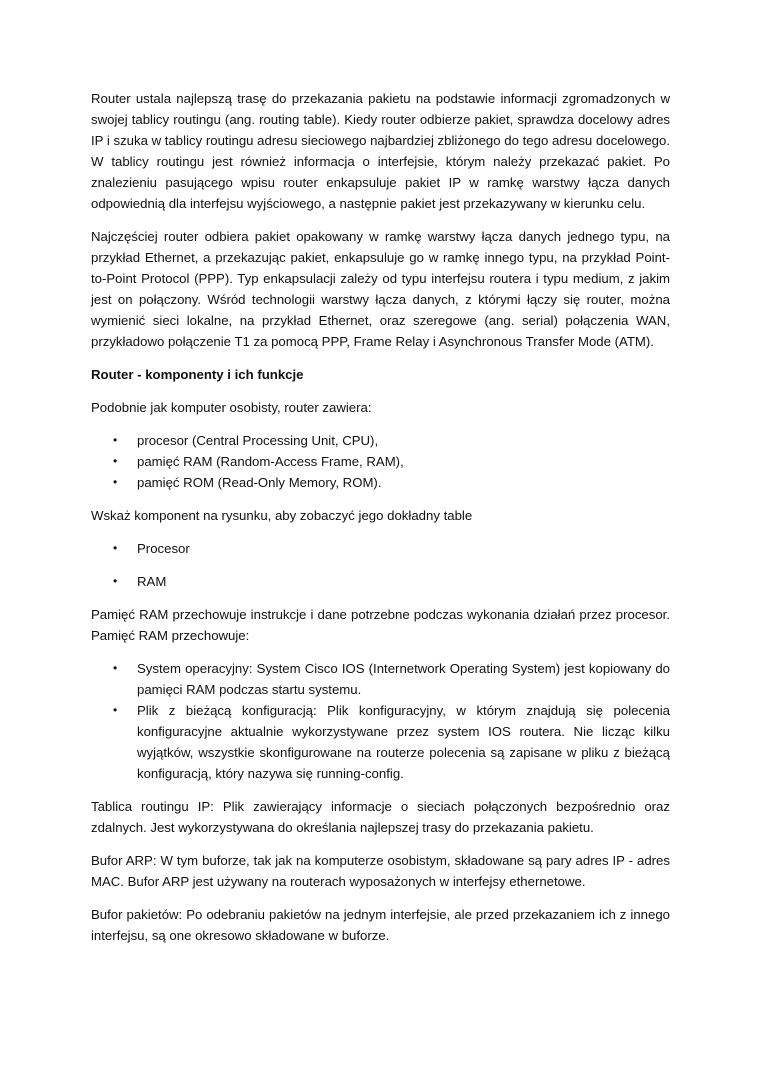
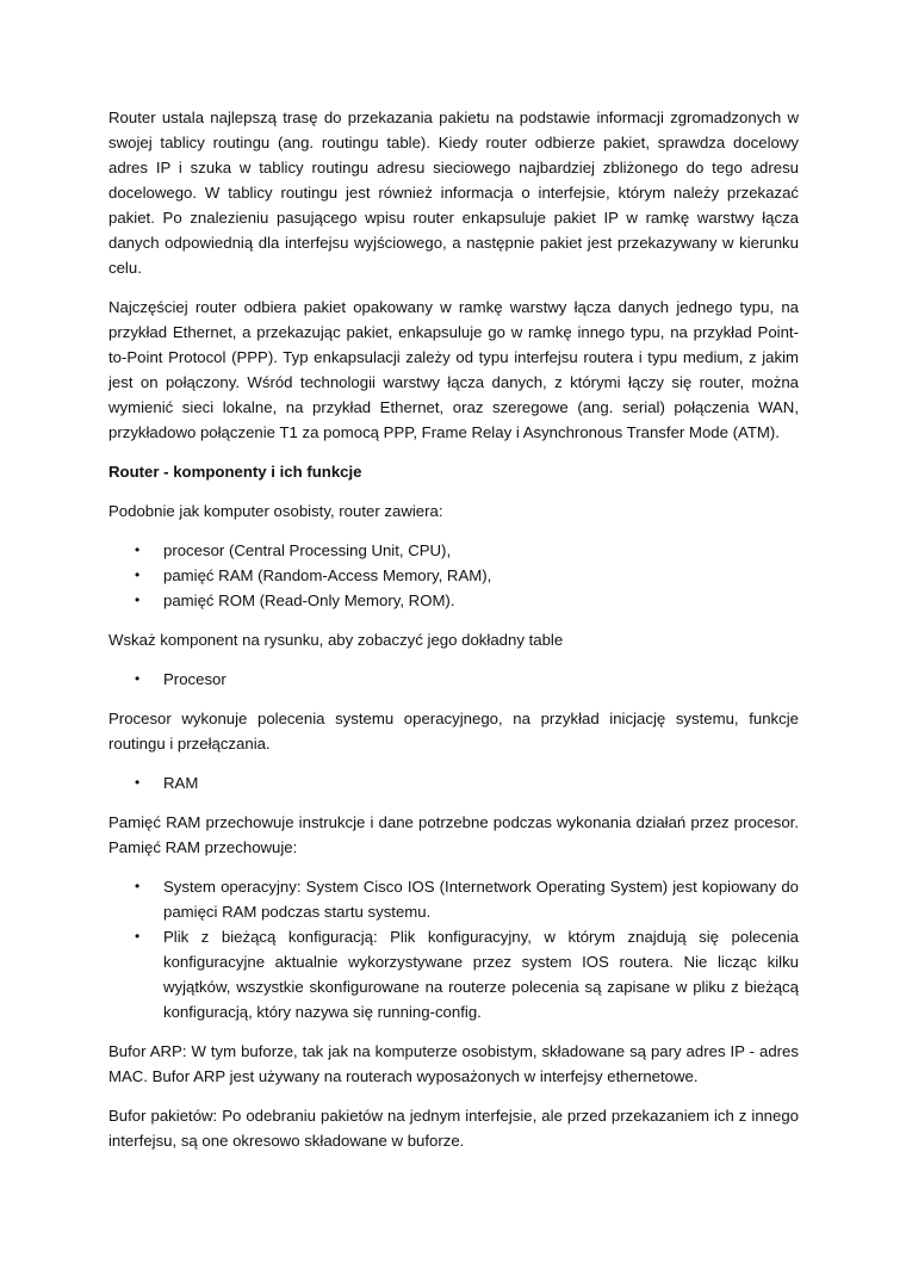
- Router ustala najlepszą trasę do przekazania pakietu na podstawie informacji zgromadzonych w swojej tablicy routingu (ang. routing table). Kiedy router odbierze pakiet, sprawdza docelowy adres IP i szuka w tablicy routingu adresu sieciowego najbardziej zbliżonego do tego adresu docelowego. W tablicy routingu jest również informacja o interfejsie, którym należy przekazać pakiet. Po znalezieniu pasującego wpisu router enkapsuluje pakiet IP w ramkę warstwy łącza danych odpowiednią dla interfejsu wyjściowego, a następnie pakiet jest przekazywany w kierunku celu.
+ Router ustala najlepszą trasę do przekazania pakietu na podstawie informacji zgromadzonych w swojej tablicy routingu (ang. routingu table). Kiedy router odbierze pakiet, sprawdza docelowy adres IP i szuka w tablicy routingu adresu sieciowego najbardziej zbliżonego do tego adresu docelowego. W tablicy routingu jest również informacja o interfejsie, którym należy przekazać pakiet. Po znalezieniu pasującego wpisu router enkapsuluje pakiet IP w ramkę warstwy łącza danych odpowiednią dla interfejsu wyjściowego, a następnie pakiet jest przekazywany w kierunku celu.
  Najczęściej router odbiera pakiet opakowany w ramkę warstwy łącza danych jednego typu, na przykład Ethernet, a przekazując pakiet, enkapsuluje go w ramkę innego typu, na przykład Point-to-Point Protocol (PPP). Typ enkapsulacji zależy od typu interfejsu routera i typu medium, z jakim jest on połączony. Wśród technologii warstwy łącza danych, z którymi łączy się router, można wymienić sieci lokalne, na przykład Ethernet, oraz szeregowe (ang. serial) połączenia WAN, przykładowo połączenie T1 za pomocą PPP, Frame Relay i Asynchronous Transfer Mode (ATM).
  Router - komponenty i ich funkcje
  Podobnie jak komputer osobisty, router zawiera:
  •
  procesor (Central Processing Unit, CPU),
  •
- pamięć RAM (Random-Access Frame, RAM),
+ pamięć RAM (Random-Access Memory, RAM),
  •
  pamięć ROM (Read-Only Memory, ROM).
  Wskaż komponent na rysunku, aby zobaczyć jego dokładny table
  •
  Procesor
+ Procesor wykonuje polecenia systemu operacyjnego, na przykład inicjację systemu, funkcje routingu i przełączania.
  •
  RAM
  Pamięć RAM przechowuje instrukcje i dane potrzebne podczas wykonania działań przez procesor. Pamięć RAM przechowuje:
  •
  System operacyjny: System Cisco IOS (Internetwork Operating System) jest kopiowany do pamięci RAM podczas startu systemu.
  •
  Plik z bieżącą konfiguracją: Plik konfiguracyjny, w którym znajdują się polecenia konfiguracyjne aktualnie wykorzystywane przez system IOS routera. Nie licząc kilku wyjątków, wszystkie skonfigurowane na routerze polecenia są zapisane w pliku z bieżącą konfiguracją, który nazywa się running-config.
- Tablica routingu IP: Plik zawierający informacje o sieciach połączonych bezpośrednio oraz zdalnych. Jest wykorzystywana do określania najlepszej trasy do przekazania pakietu.
  Bufor ARP: W tym buforze, tak jak na komputerze osobistym, składowane są pary adres IP - adres MAC. Bufor ARP jest używany na routerach wyposażonych w interfejsy ethernetowe.
  Bufor pakietów: Po odebraniu pakietów na jednym interfejsie, ale przed przekazaniem ich z innego interfejsu, są one okresowo składowane w buforze.
